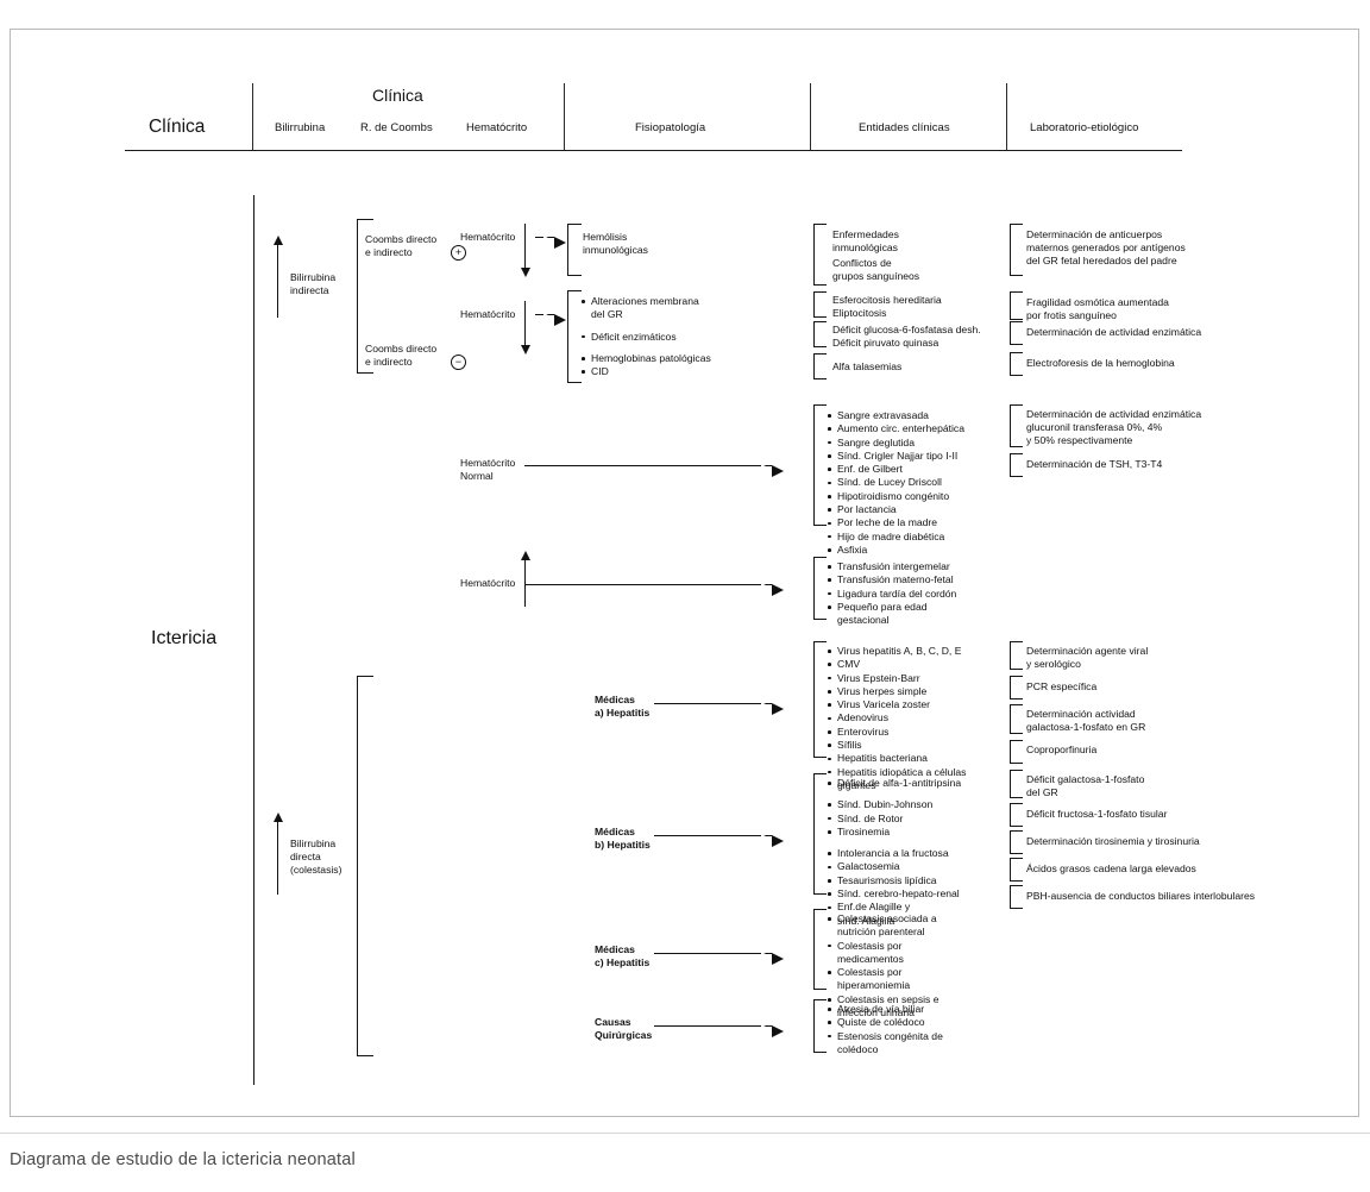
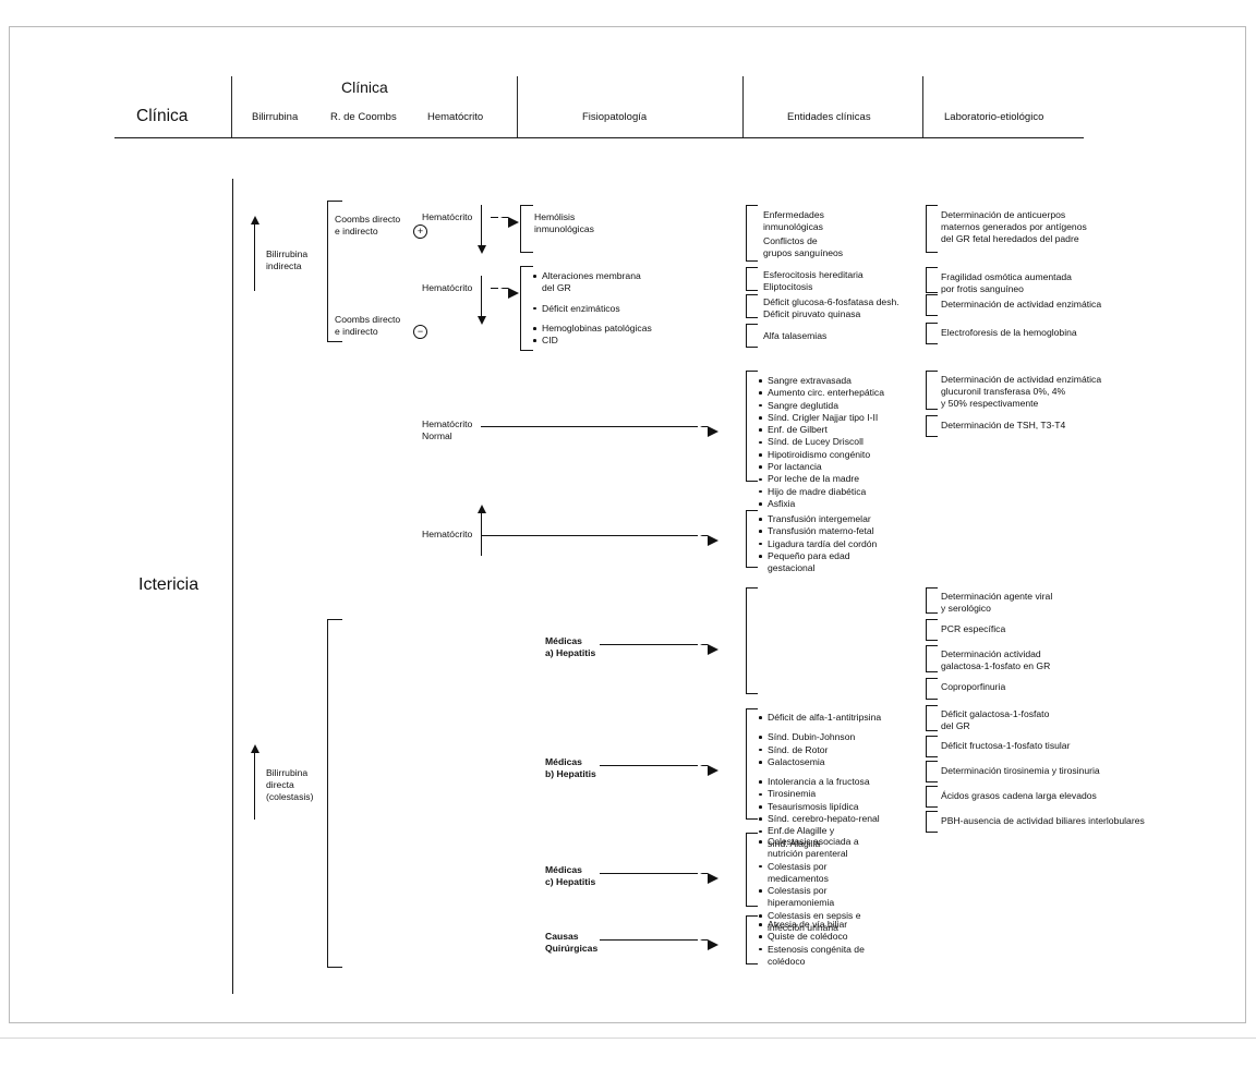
  Clínica
  Clínica
  Bilirrubina
  R. de Coombs
  Hematócrito
  Fisiopatología
  Entidades clínicas
  Laboratorio-etiológico
  Ictericia
  Bilirrubina
  indirecta
  Bilirrubina
  directa
  (colestasis)
  Coombs directo
  e indirecto
  +
  Coombs directo
  e indirecto
  −
  Hematócrito
  Hematócrito
  Hemólisis
  inmunológicas
  Alteraciones membrana
  del GR
  Déficit enzimáticos
  Hemoglobinas patológicas
  CID
  Enfermedades
  inmunológicas
  Conflictos de
  grupos sanguíneos
  Esferocitosis hereditaria
  Eliptocitosis
  Déficit glucosa-6-fosfatasa desh.
  Déficit piruvato quinasa
  Alfa talasemias
  Determinación de anticuerpos
  maternos generados por antígenos
  del GR fetal heredados del padre
  Fragilidad osmótica aumentada
  por frotis sanguíneo
  Determinación de actividad enzimática
  Electroforesis de la hemoglobina
  Hematócrito
  Normal
  Sangre extravasada
  Aumento circ. enterhepática
  Sangre deglutida
  Sínd. Crigler Najjar tipo I-II
  Enf. de Gilbert
  Sínd. de Lucey Driscoll
  Hipotiroidismo congénito
  Por lactancia
  Por leche de la madre
  Hijo de madre diabética
  Asfixia
  Determinación de actividad enzimática
  glucuronil transferasa 0%, 4%
  y 50% respectivamente
  Determinación de TSH, T3-T4
  Hematócrito
  Transfusión intergemelar
  Transfusión materno-fetal
  Ligadura tardía del cordón
  Pequeño para edad
  gestacional
  Médicas
  a) Hepatitis
- Virus hepatitis A, B, C, D, E
- CMV
- Virus Epstein-Barr
- Virus herpes simple
- Virus Varicela zoster
- Adenovirus
- Enterovirus
- Sífilis
- Hepatitis bacteriana
- Hepatitis idiopática a células
  Determinación agente viral
  y serológico
  PCR específica
  Determinación actividad
  galactosa-1-fosfato en GR
  Coproporfinuria
  Médicas
  b) Hepatitis
  Déficit de alfa-1-antitripsina
  Sínd. Dubin-Johnson
  Sínd. de Rotor
- Tirosinemia
+ Galactosemia
  Intolerancia a la fructosa
- Galactosemia
+ Tirosinemia
  Tesaurismosis lipídica
  Sínd. cerebro-hepato-renal
  Enf.de Alagille y
  Déficit galactosa-1-fosfato
  del GR
  Déficit fructosa-1-fosfato tisular
  Determinación tirosinemia y tirosinuria
  Ácidos grasos cadena larga elevados
- PBH-ausencia de conductos biliares interlobulares
+ PBH-ausencia de actividad biliares interlobulares
  Médicas
  c) Hepatitis
  Colestasis asociada a
  nutrición parenteral
  Colestasis por
  medicamentos
  Colestasis por
  hiperamoniemia
  Colestasis en sepsis e
  Causas
  Quirúrgicas
  Atresia de vía biliar
  Quiste de colédoco
  Estenosis congénita de
  colédoco
- Diagrama de estudio de la ictericia neonatal
